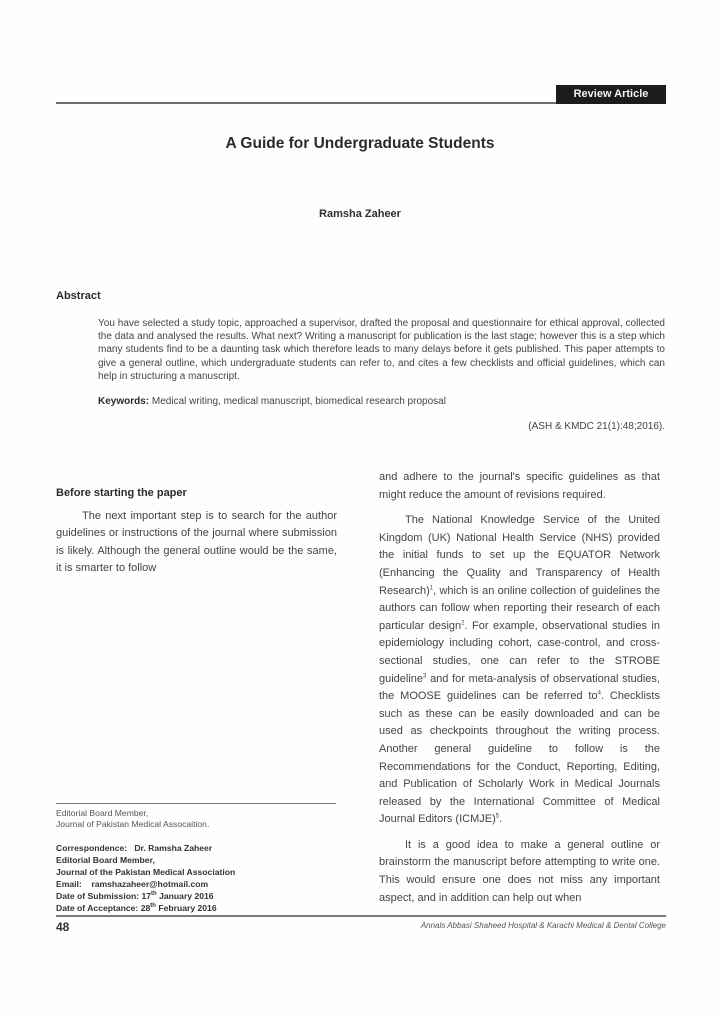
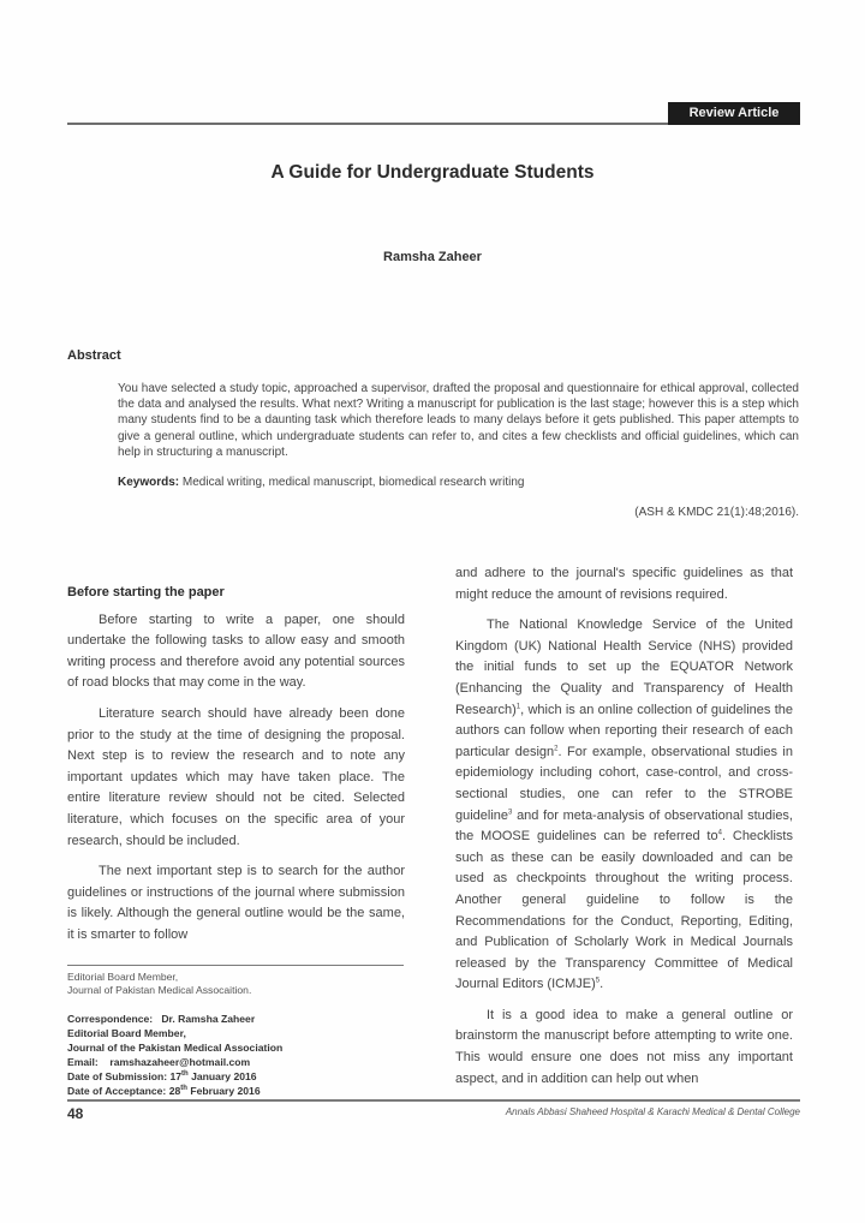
  Review Article
  A Guide for Undergraduate Students
  Ramsha Zaheer
  Abstract
  You have selected a study topic, approached a supervisor, drafted the proposal and questionnaire for ethical approval, collected the data and analysed the results. What next? Writing a manuscript for publication is the last stage; however this is a step which many students find to be a daunting task which therefore leads to many delays before it gets published. This paper attempts to give a general outline, which undergraduate students can refer to, and cites a few checklists and official guidelines, which can help in structuring a manuscript.
- Keywords: Medical writing, medical manuscript, biomedical research proposal
+ Keywords: Medical writing, medical manuscript, biomedical research writing
  (ASH & KMDC 21(1):48;2016).
  Before starting the paper
+ Before starting to write a paper, one should undertake the following tasks to allow easy and smooth writing process and therefore avoid any potential sources of road blocks that may come in the way.
+ Literature search should have already been done prior to the study at the time of designing the proposal. Next step is to review the research and to note any important updates which may have taken place. The entire literature review should not be cited. Selected literature, which focuses on the specific area of your research, should be included.
  The next important step is to search for the author guidelines or instructions of the journal where submission is likely. Although the general outline would be the same, it is smarter to follow
  and adhere to the journal's specific guidelines as that might reduce the amount of revisions required.
- The National Knowledge Service of the United Kingdom (UK) National Health Service (NHS) provided the initial funds to set up the EQUATOR Network (Enhancing the Quality and Transparency of Health Research) , which is an online collection of guidelines the authors can follow when reporting their research of each particular design . For example, observational studies in epidemiology including cohort, case-control, and cross-sectional studies, one can refer to the STROBE guideline and for meta-analysis of observational studies, the MOOSE guidelines can be referred to . Checklists such as these can be easily downloaded and can be used as checkpoints throughout the writing process. Another general guideline to follow is the Recommendations for the Conduct, Reporting, Editing, and Publication of Scholarly Work in Medical Journals released by the International Committee of Medical Journal Editors (ICMJE) .
+ The National Knowledge Service of the United Kingdom (UK) National Health Service (NHS) provided the initial funds to set up the EQUATOR Network (Enhancing the Quality and Transparency of Health Research) , which is an online collection of guidelines the authors can follow when reporting their research of each particular design . For example, observational studies in epidemiology including cohort, case-control, and cross-sectional studies, one can refer to the STROBE guideline and for meta-analysis of observational studies, the MOOSE guidelines can be referred to . Checklists such as these can be easily downloaded and can be used as checkpoints throughout the writing process. Another general guideline to follow is the Recommendations for the Conduct, Reporting, Editing, and Publication of Scholarly Work in Medical Journals released by the Transparency Committee of Medical Journal Editors (ICMJE) .
  It is a good idea to make a general outline or brainstorm the manuscript before attempting to write one. This would ensure one does not miss any important aspect, and in addition can help out when
  Editorial Board Member,
  Journal of Pakistan Medical Assocaition.
  Correspondence: Dr. Ramsha Zaheer
  Editorial Board Member,
  Journal of the Pakistan Medical Association
  Email: ramshazaheer@hotmail.com
  Date of Submission: 17 January 2016
  Date of Acceptance: 28 February 2016
  48
  Annals Abbasi Shaheed Hospital & Karachi Medical & Dental College
